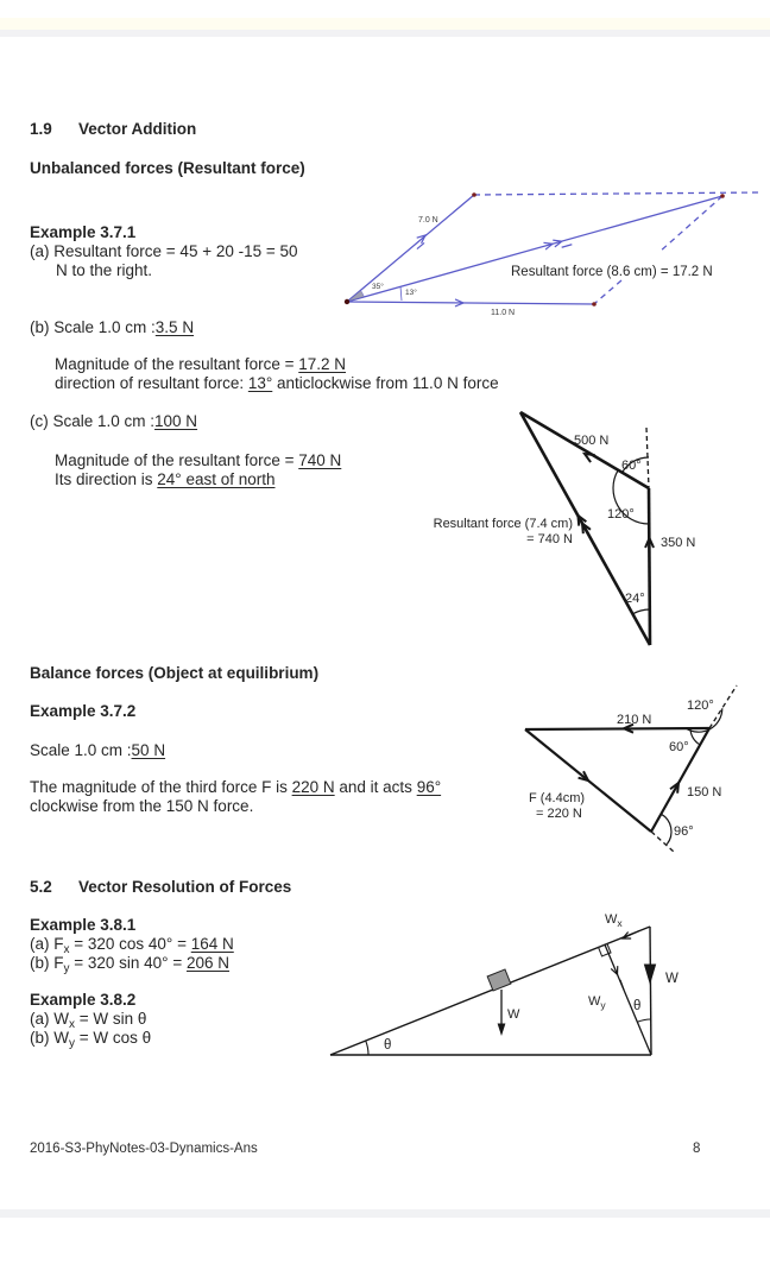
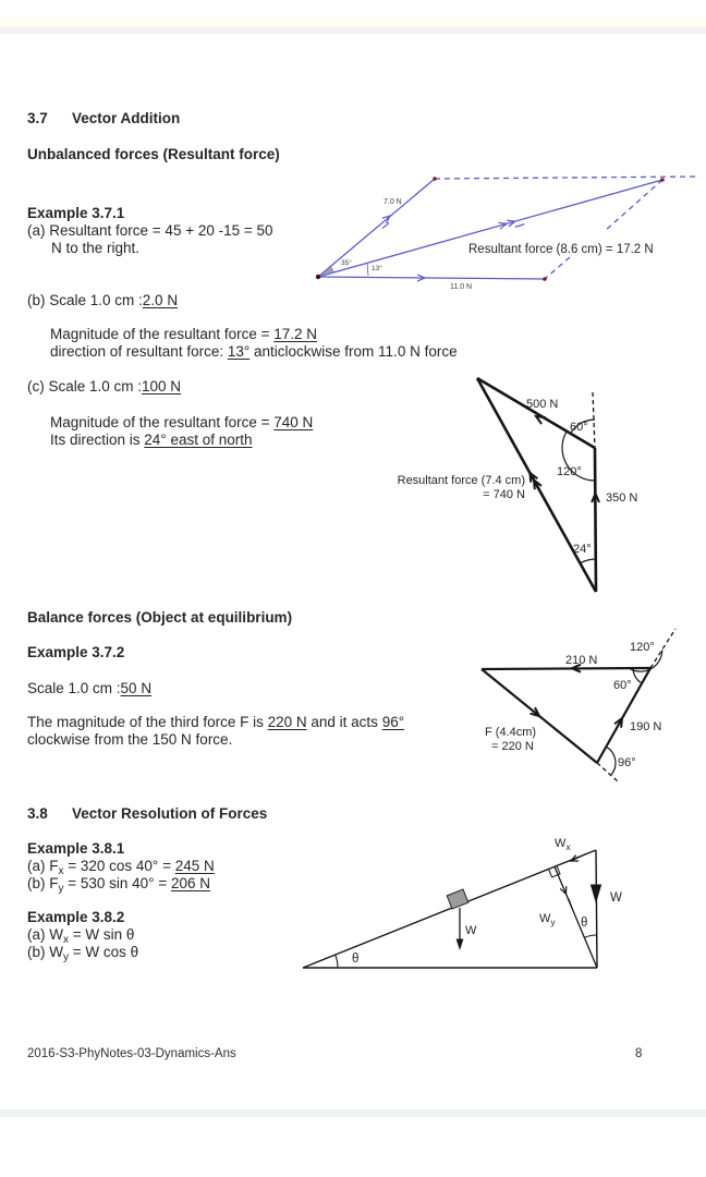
- 1.9 Vector Addition
+ 3.7 Vector Addition
  Unbalanced forces (Resultant force)
  Example 3.7.1
  (a) Resultant force = 45 + 20 -15 = 50
  N to the right.
- (b) Scale 1.0 cm :3.5 N
+ (b) Scale 1.0 cm :2.0 N
  Magnitude of the resultant force = 17.2 N
  direction of resultant force: 13° anticlockwise from 11.0 N force
  (c) Scale 1.0 cm :100 N
  Magnitude of the resultant force = 740 N
  Its direction is 24° east of north
  Balance forces (Object at equilibrium)
  Example 3.7.2
  Scale 1.0 cm :50 N
  The magnitude of the third force F is 220 N and it acts 96°
  clockwise from the 150 N force.
- 5.2 Vector Resolution of Forces
+ 3.8 Vector Resolution of Forces
  Example 3.8.1
- (a) Fx = 320 cos 40° = 164 N
+ (a) Fx = 320 cos 40° = 245 N
- (b) Fy = 320 sin 40° = 206 N
+ (b) Fy = 530 sin 40° = 206 N
  Example 3.8.2
  (a) Wx = W sin θ
  (b) Wy = W cos θ
  Resultant force (8.6 cm) = 17.2 N
  500 N
  60°
  120°
  350 N
  24°
  Resultant force (7.4 cm)
  = 740 N
  210 N
  120°
  60°
- 150 N
+ 190 N
  F (4.4cm)
  = 220 N
  96°
  θ
  W
  W
  Wx
  Wy
  θ
  2016-S3-PhyNotes-03-Dynamics-Ans
  8
